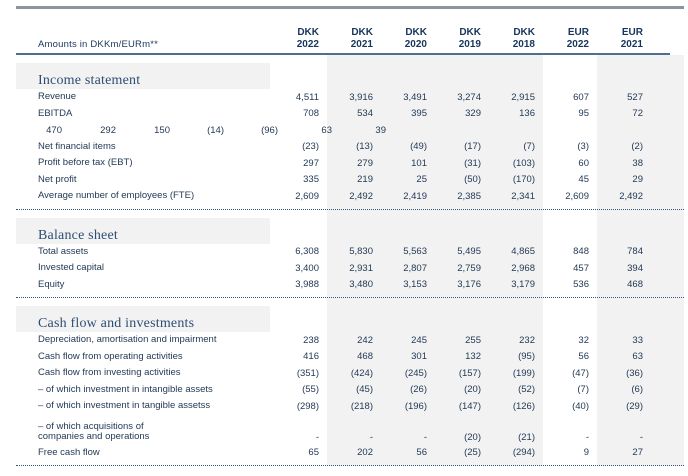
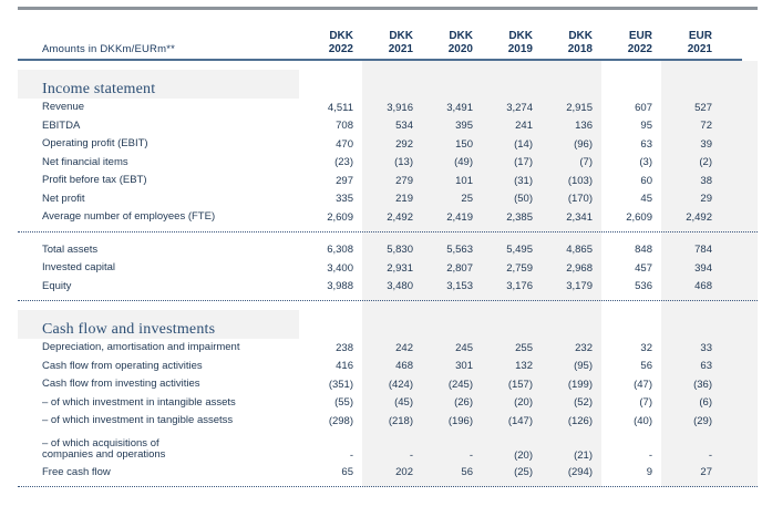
  Amounts in DKKm/EURm**
  DKK
  2022
  DKK
  2021
  DKK
  2020
  DKK
  2019
  DKK
  2018
  EUR
  2022
  EUR
  2021
  Income statement
  Revenue
  4,511
  3,916
  3,491
  3,274
  2,915
  607
  527
  EBITDA
  708
  534
  395
- 329
+ 241
  136
  95
  72
+ Operating profit (EBIT)
  470
  292
  150
  (14)
  (96)
  63
  39
  Net financial items
  (23)
  (13)
  (49)
  (17)
  (7)
  (3)
  (2)
  Profit before tax (EBT)
  297
  279
  101
  (31)
  (103)
  60
  38
  Net profit
  335
  219
  25
  (50)
  (170)
  45
  29
  Average number of employees (FTE)
  2,609
  2,492
  2,419
  2,385
  2,341
  2,609
  2,492
- Balance sheet
  Total assets
  6,308
  5,830
  5,563
  5,495
  4,865
  848
  784
  Invested capital
  3,400
  2,931
  2,807
  2,759
  2,968
  457
  394
  Equity
  3,988
  3,480
  3,153
  3,176
  3,179
  536
  468
  Cash flow and investments
  Depreciation, amortisation and impairment
  238
  242
  245
  255
  232
  32
  33
  Cash flow from operating activities
  416
  468
  301
  132
  (95)
  56
  63
  Cash flow from investing activities
  (351)
  (424)
  (245)
  (157)
  (199)
  (47)
  (36)
  – of which investment in intangible assets
  (55)
  (45)
  (26)
  (20)
  (52)
  (7)
  (6)
  – of which investment in tangible assetss
  (298)
  (218)
  (196)
  (147)
  (126)
  (40)
  (29)
  – of which acquisitions of
  companies and operations
  -
  -
  -
  (20)
  (21)
  -
  -
  Free cash flow
  65
  202
  56
  (25)
  (294)
  9
  27
